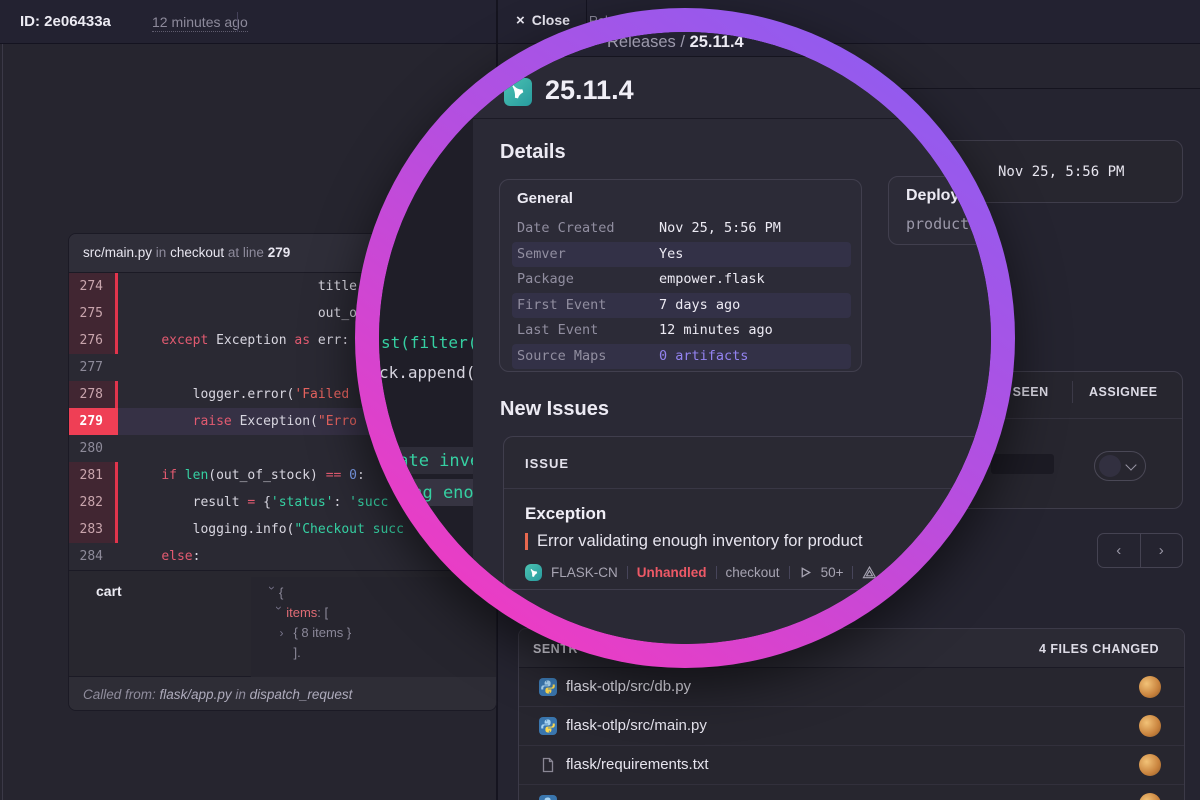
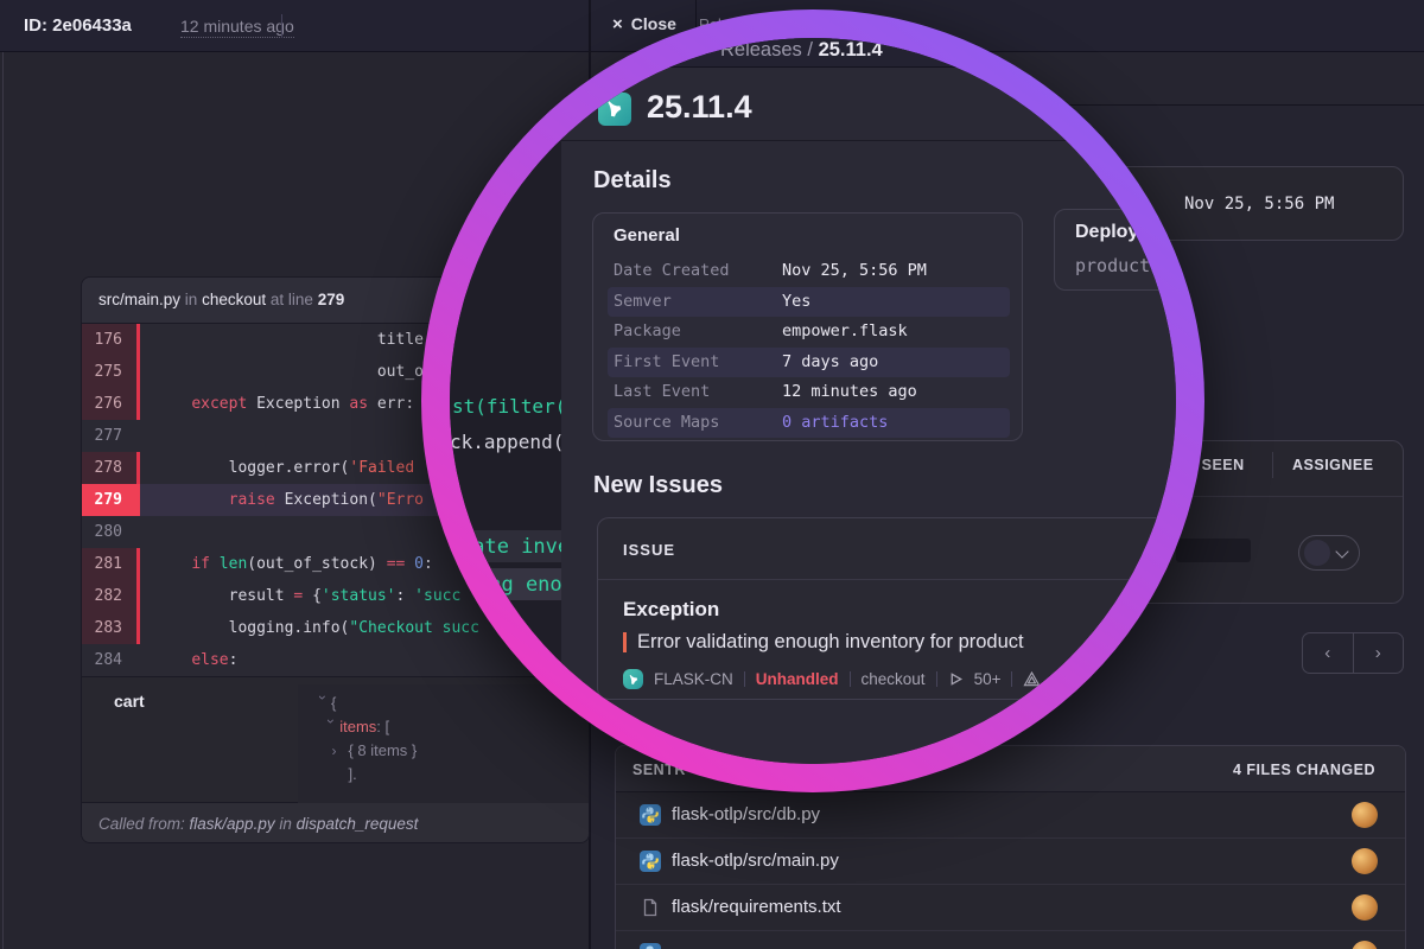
  ID: 2e06433a
  12 minutes ao
  × Close
  src/main.py in checkout at line 279
- 274
+ 176
  title
  275
  out_o
  276
  except Exception as err:
  277
  278
  logger.error('Failed
  279
  raise Exception("Erro
  280
  281
  if len(out_of_stock) == 0:
  282
  result = {'status': 'suc
  283
  logging.info("Checkout s
  284
  else:
  cart
  items: [
  › { 8 items }
  ].
  Called from: flask/app.py in dispatch_request
  Nov 25, 5:56 PM
  ASSIGNEE
  ‹
  ›
  SENTR
  4 FILES CHANGED
  flask-otlp/src/db.py
  flask-otlp/src/main.py
  flask/requirements.txt
  st(filter
  ck.append(
  date inv
  ing eno
  Releases / 25.11.4
  25.11.4
  Details
  General
  Date Created
  Nov 25, 5:56 PM
  Semver
  Yes
  Package
  empower.flask
  First Event
  7 days ago
  Last Event
  12 minutes ago
  Source Maps
  0 artifacts
  Deploys
  productio
  New Issues
  ISSUE
  Exception
  Error validating enough inventory for product
  FLASK-CN
  Unhandled
  checkout
  50+
